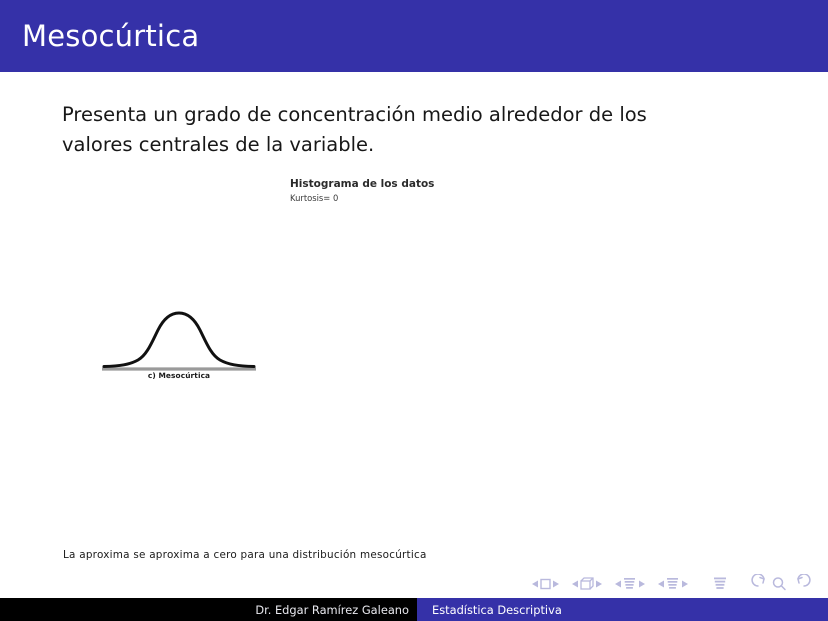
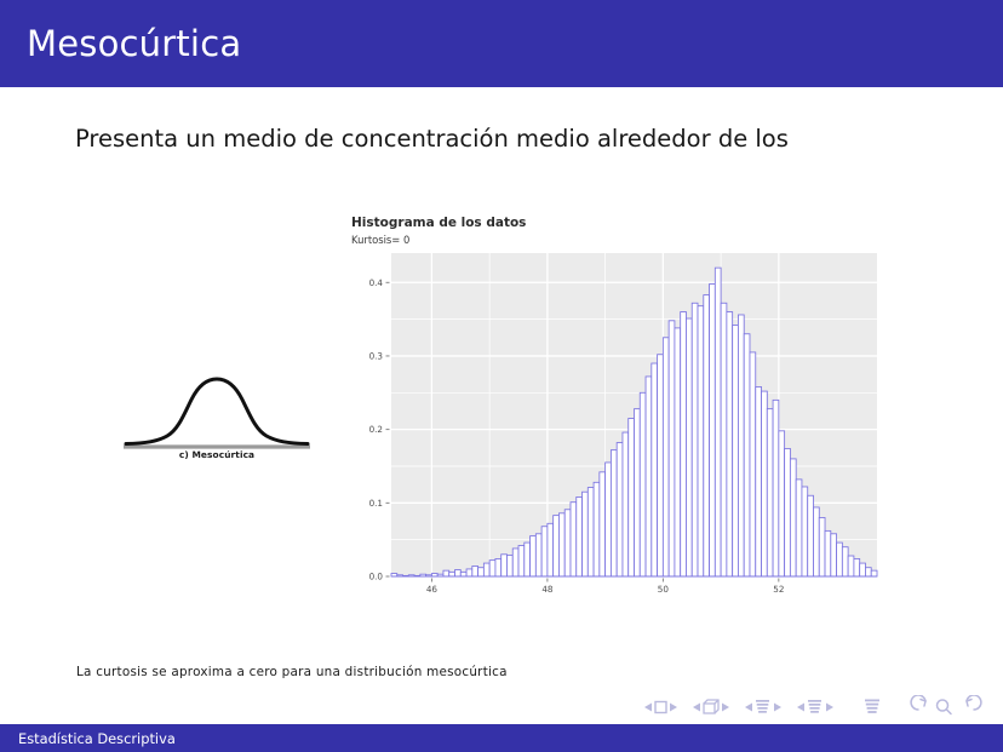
  Mesocúrtica
- Presenta un grado de concentración medio alrededor de los
+ Presenta un medio de concentración medio alrededor de los
- valores centrales de la variable.
  c) Mesocúrtica
  Histograma de los datos
  Kurtosis= 0
+ 0.0
+ 0.1
+ 0.2
+ 0.3
+ 0.4
+ 46
+ 48
+ 50
+ 52
- La aproxima se aproxima a cero para una distribución mesocúrtica
+ La curtosis se aproxima a cero para una distribución mesocúrtica
- Dr. Edgar Ramírez Galeano
  Estadística Descriptiva
